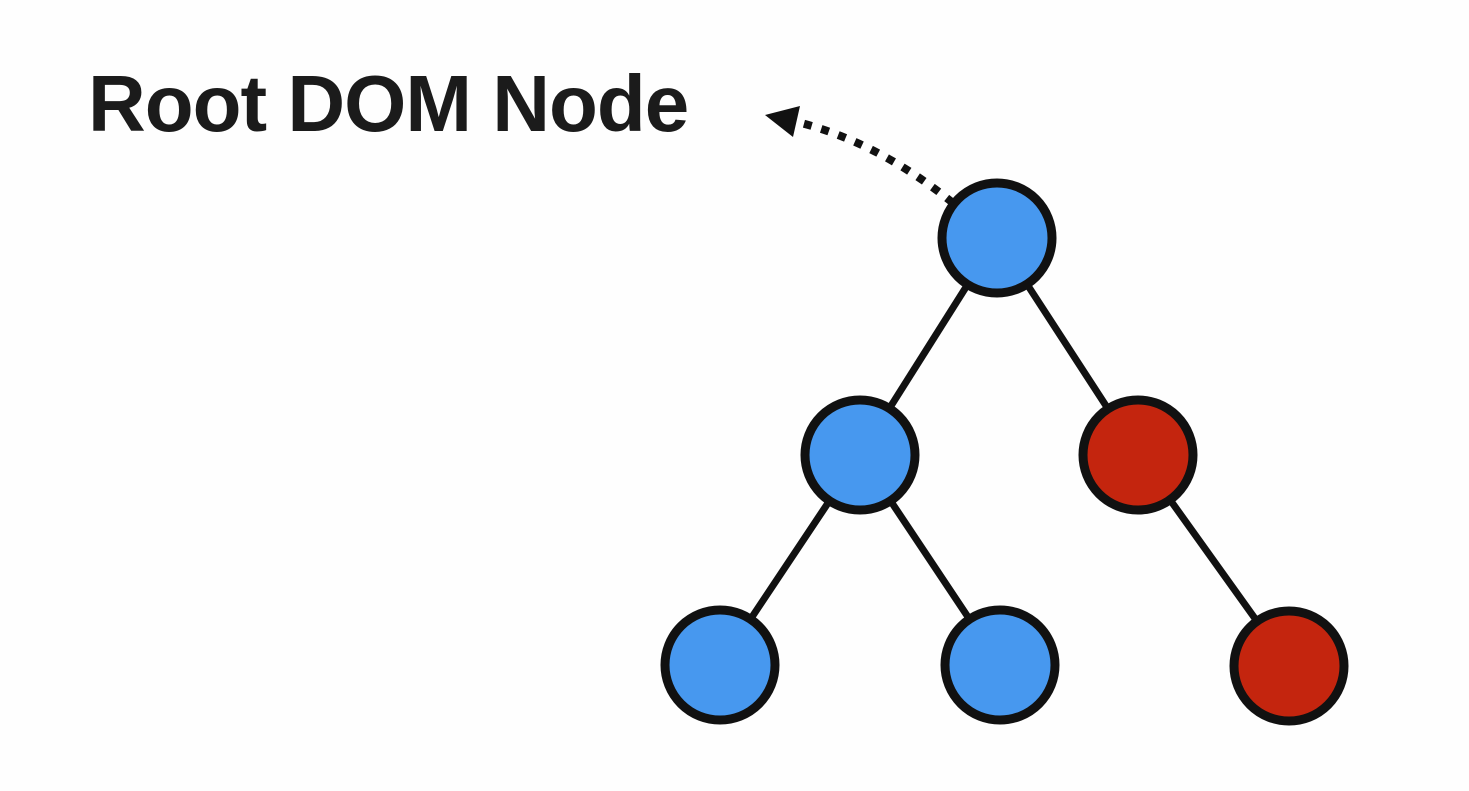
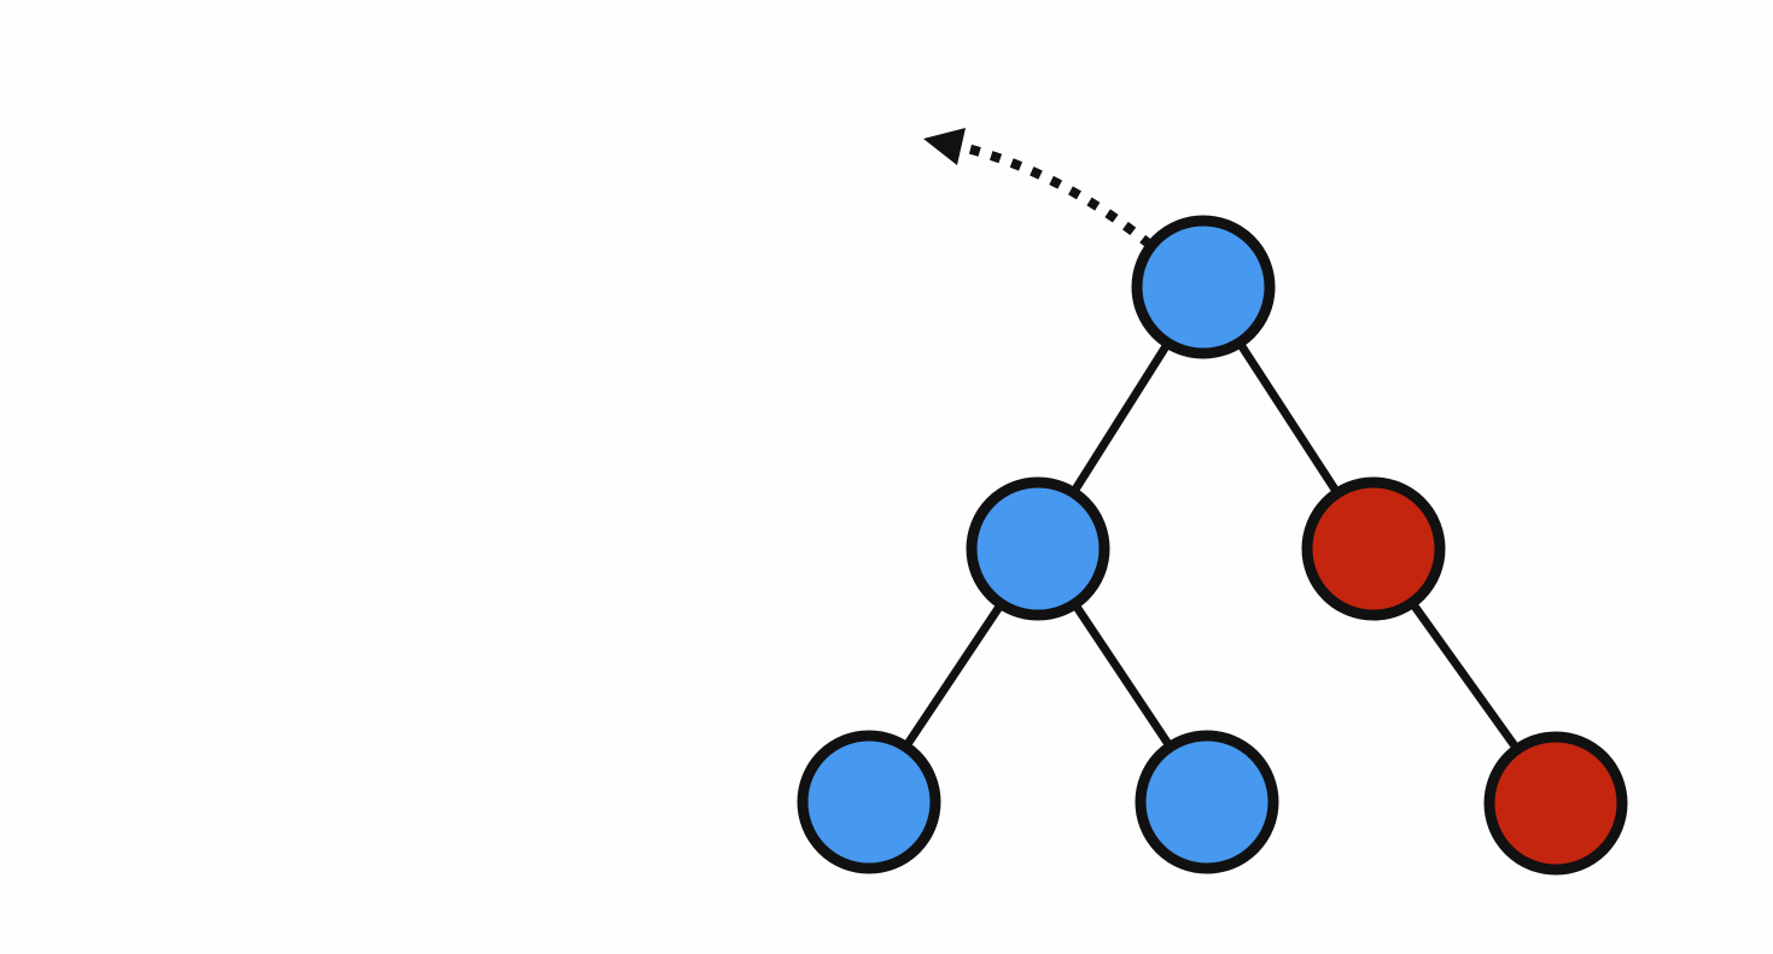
- Root DOM Node
